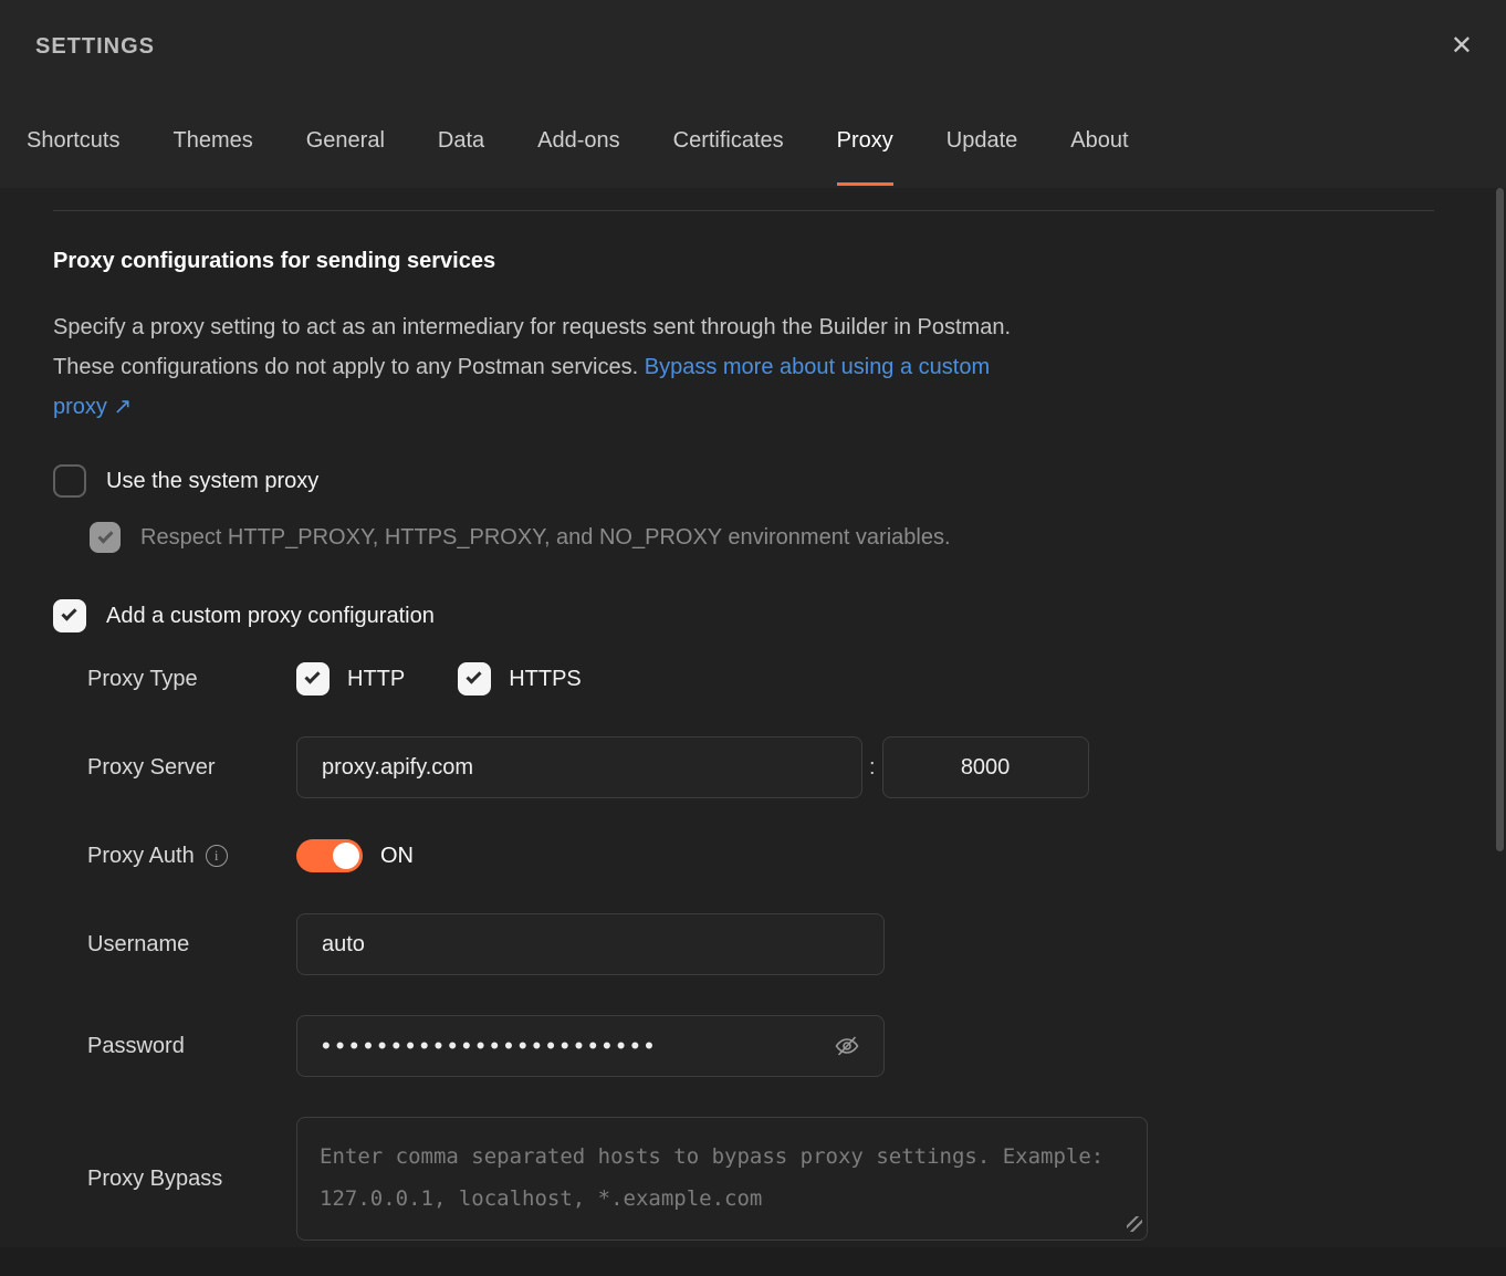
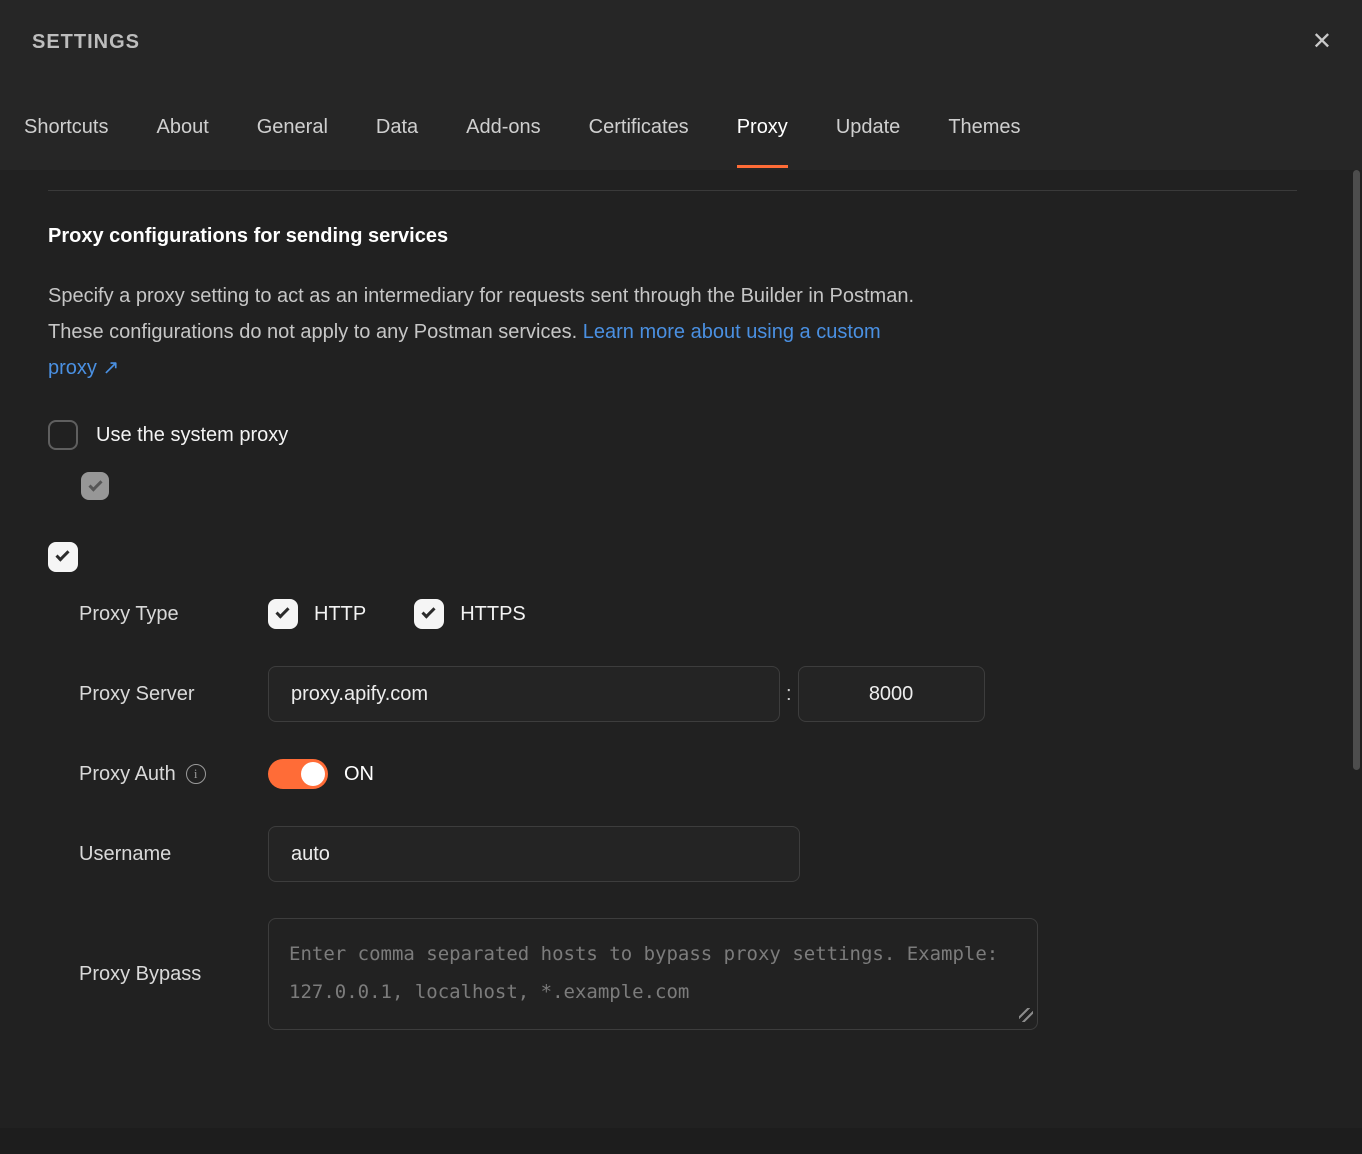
  SETTINGS
  ✕
  Shortcuts
- Themes
+ About
  General
  Data
  Add-ons
  Certificates
  Proxy
  Update
- About
+ Themes
  Proxy configurations for sending services
- Specify a proxy setting to act as an intermediary for requests sent through the Builder in Postman. These configurations do not apply to any Postman services. Bypass more about using a custom proxy ↗
+ Specify a proxy setting to act as an intermediary for requests sent through the Builder in Postman. These configurations do not apply to any Postman services. Learn more about using a custom proxy ↗
  Use the system proxy
- Respect HTTP_PROXY, HTTPS_PROXY, and NO_PROXY environment variables.
- Add a custom proxy configuration
  Proxy Type
  HTTP
  HTTPS
  Proxy Server
  proxy.apify.com
  :
  8000
  Proxy Auth
  ON
  Username
  auto
- Password
- ••••••••••••••••••••••••
  Proxy Bypass
